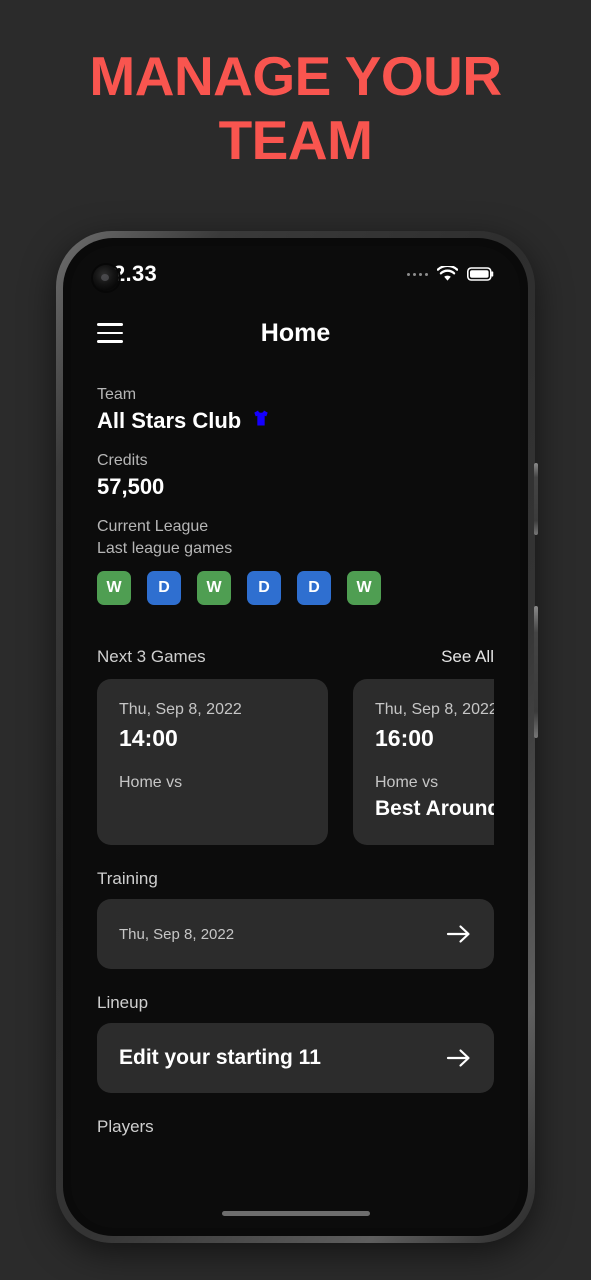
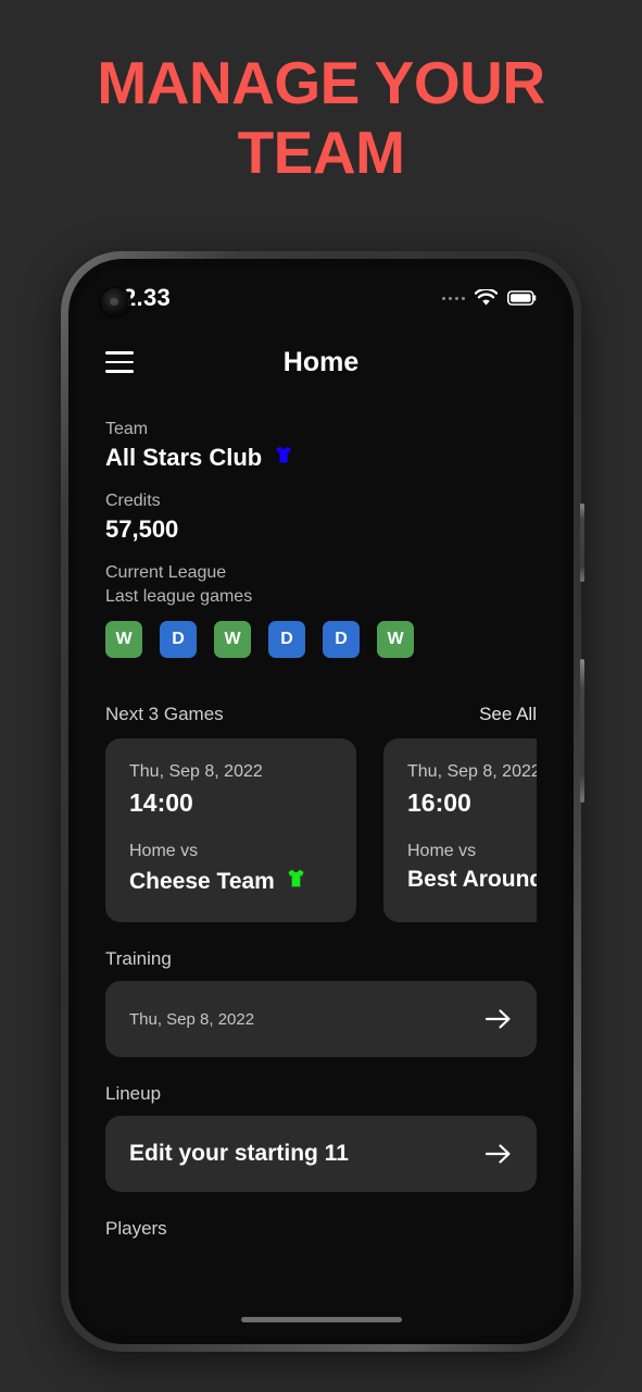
  MANAGE YOUR TEAM
  2.33
  Home
  Team
  All Stars Club
  Credits
  57,500
  Current League
  Last league games
  W
  D
  W
  D
  D
  W
  Next 3 Games
  See All
  Thu, Sep 8, 2022
  14:00
  Home vs
+ Cheese Team
  Thu, Sep 8, 2022
  16:00
  Home vs
  Best Around
  Training
  Thu, Sep 8, 2022
  Lineup
  Edit your starting 11
  Players
